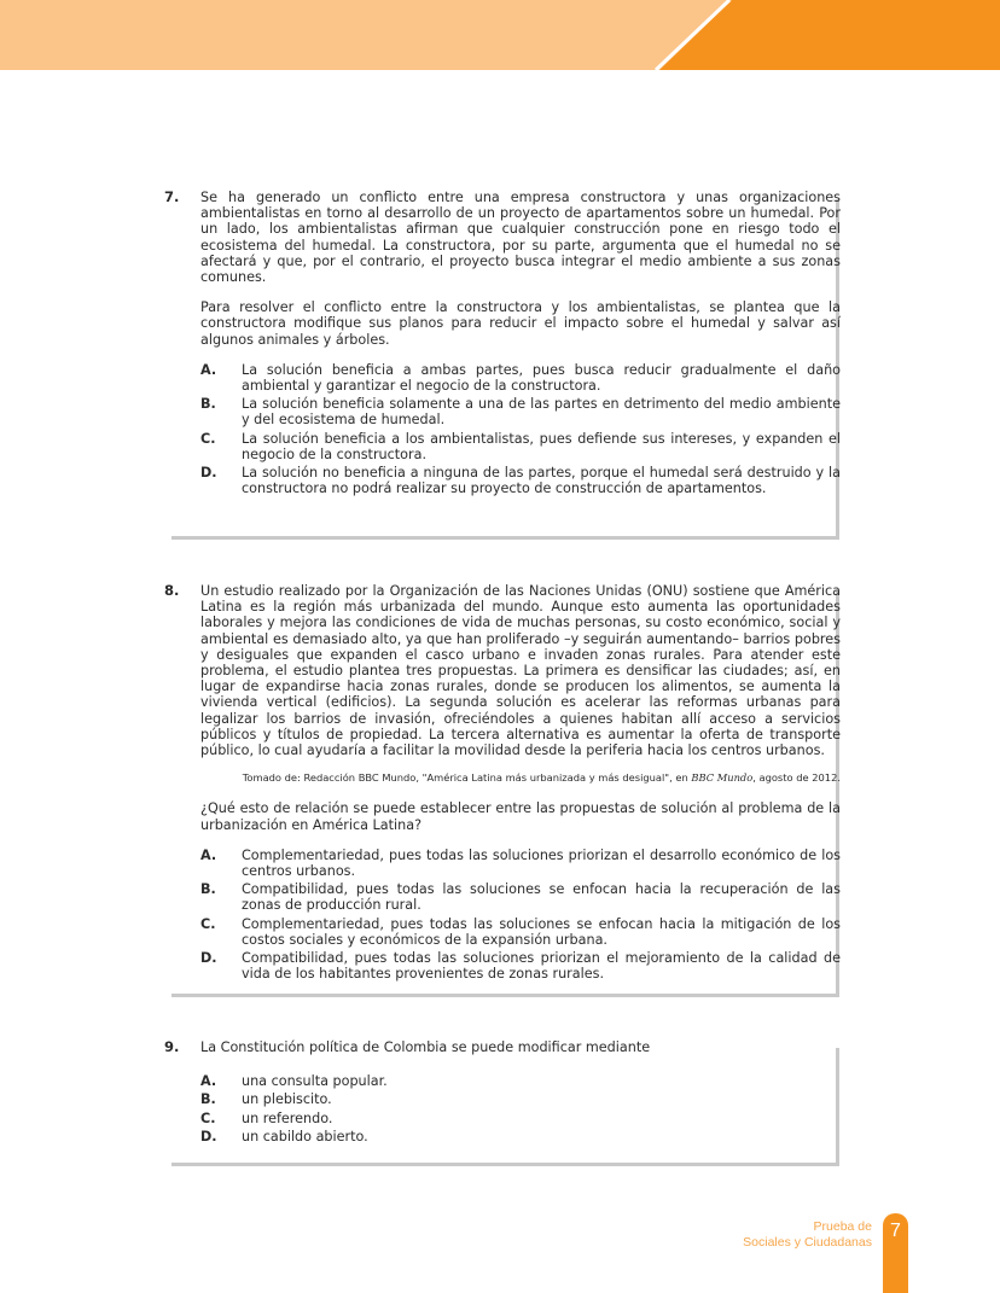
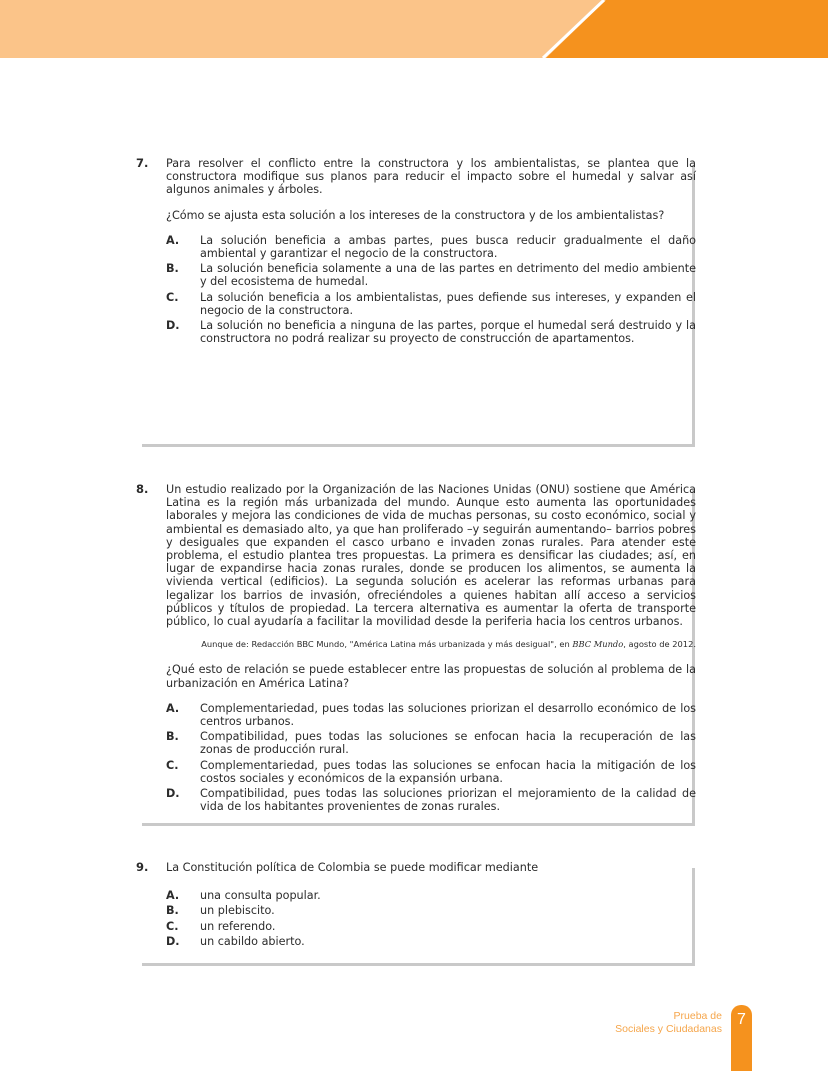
  7.
- Se ha generado un conflicto entre una empresa constructora y unas organizaciones ambientalistas en torno al desarrollo de un proyecto de apartamentos sobre un humedal. Por un lado, los ambientalistas afirman que cualquier construcción pone en riesgo todo el ecosistema del humedal. La constructora, por su parte, argumenta que el humedal no se afectará y que, por el contrario, el proyecto busca integrar el medio ambiente a sus zonas comunes.
  Para resolver el conflicto entre la constructora y los ambientalistas, se plantea que la constructora modifique sus planos para reducir el impacto sobre el humedal y salvar así algunos animales y árboles.
+ ¿Cómo se ajusta esta solución a los intereses de la constructora y de los ambientalistas?
  A.
  La solución beneficia a ambas partes, pues busca reducir gradualmente el daño ambiental y garantizar el negocio de la constructora.
  B.
  La solución beneficia solamente a una de las partes en detrimento del medio ambiente y del ecosistema de humedal.
  C.
  La solución beneficia a los ambientalistas, pues defiende sus intereses, y expanden el negocio de la constructora.
  D.
  La solución no beneficia a ninguna de las partes, porque el humedal será destruido y la constructora no podrá realizar su proyecto de construcción de apartamentos.
  8.
  Un estudio realizado por la Organización de las Naciones Unidas (ONU) sostiene que América Latina es la región más urbanizada del mundo. Aunque esto aumenta las oportunidades laborales y mejora las condiciones de vida de muchas personas, su costo económico, social y ambiental es demasiado alto, ya que han proliferado –y seguirán aumentando– barrios pobres y desiguales que expanden el casco urbano e invaden zonas rurales. Para atender este problema, el estudio plantea tres propuestas. La primera es densificar las ciudades; así, en lugar de expandirse hacia zonas rurales, donde se producen los alimentos, se aumenta la vivienda vertical (edificios). La segunda solución es acelerar las reformas urbanas para legalizar los barrios de invasión, ofreciéndoles a quienes habitan allí acceso a servicios públicos y títulos de propiedad. La tercera alternativa es aumentar la oferta de transporte público, lo cual ayudaría a facilitar la movilidad desde la periferia hacia los centros urbanos.
- Tomado de: Redacción BBC Mundo, "América Latina más urbanizada y más desigual", en BBC Mundo, agosto de 2012.
+ Aunque de: Redacción BBC Mundo, "América Latina más urbanizada y más desigual", en BBC Mundo, agosto de 2012.
  ¿Qué esto de relación se puede establecer entre las propuestas de solución al problema de la urbanización en América Latina?
  A.
  Complementariedad, pues todas las soluciones priorizan el desarrollo económico de los centros urbanos.
  B.
  Compatibilidad, pues todas las soluciones se enfocan hacia la recuperación de las zonas de producción rural.
  C.
  Complementariedad, pues todas las soluciones se enfocan hacia la mitigación de los costos sociales y económicos de la expansión urbana.
  D.
  Compatibilidad, pues todas las soluciones priorizan el mejoramiento de la calidad de vida de los habitantes provenientes de zonas rurales.
  9.
  La Constitución política de Colombia se puede modificar mediante
  A.
  una consulta popular.
  B.
  un plebiscito.
  C.
  un referendo.
  D.
  un cabildo abierto.
  Prueba de
  Sociales y Ciudadanas
  7
